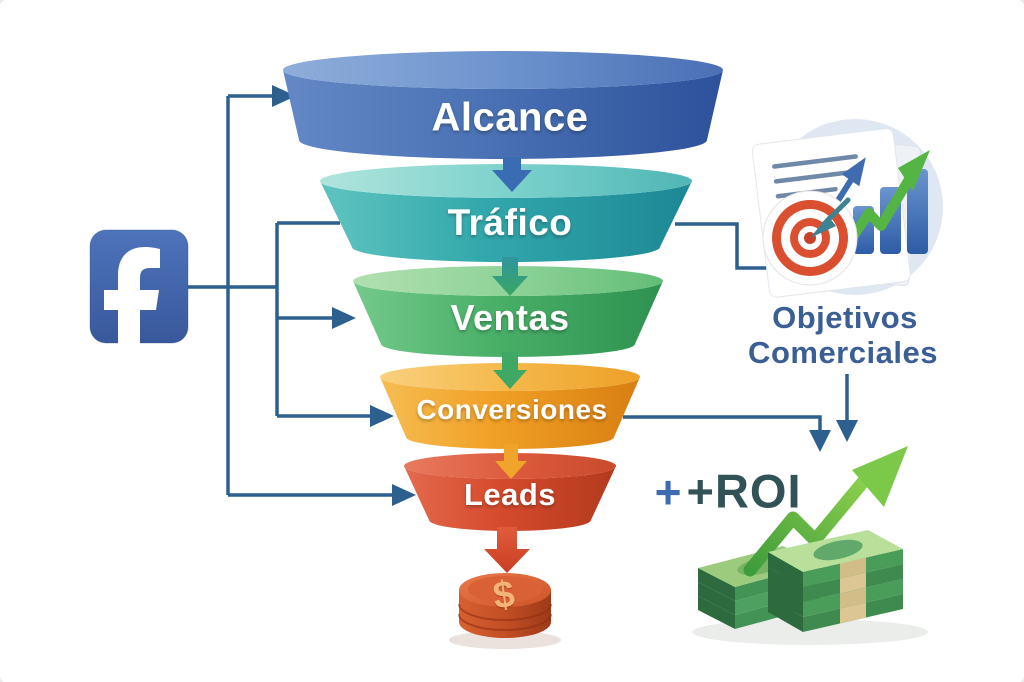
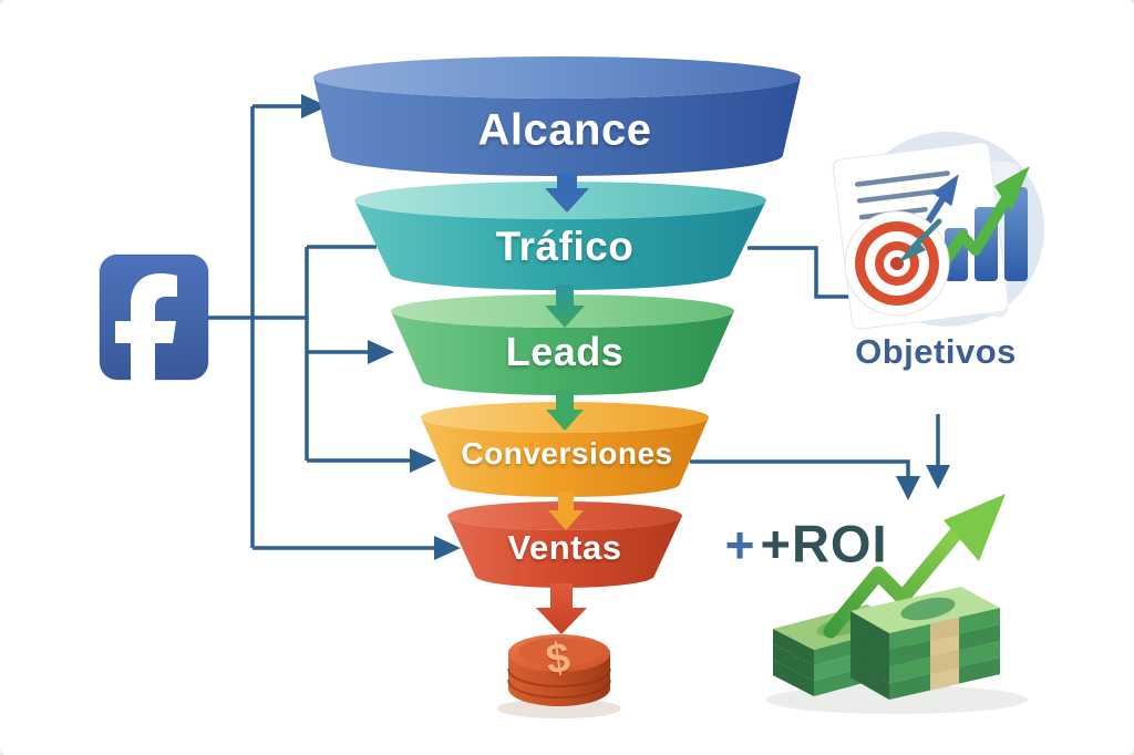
  Alcance
  Tráfico
- Ventas
+ Leads
  Conversiones
- Leads
+ Ventas
  Objetivos
- Comerciales
  +
  +ROI
